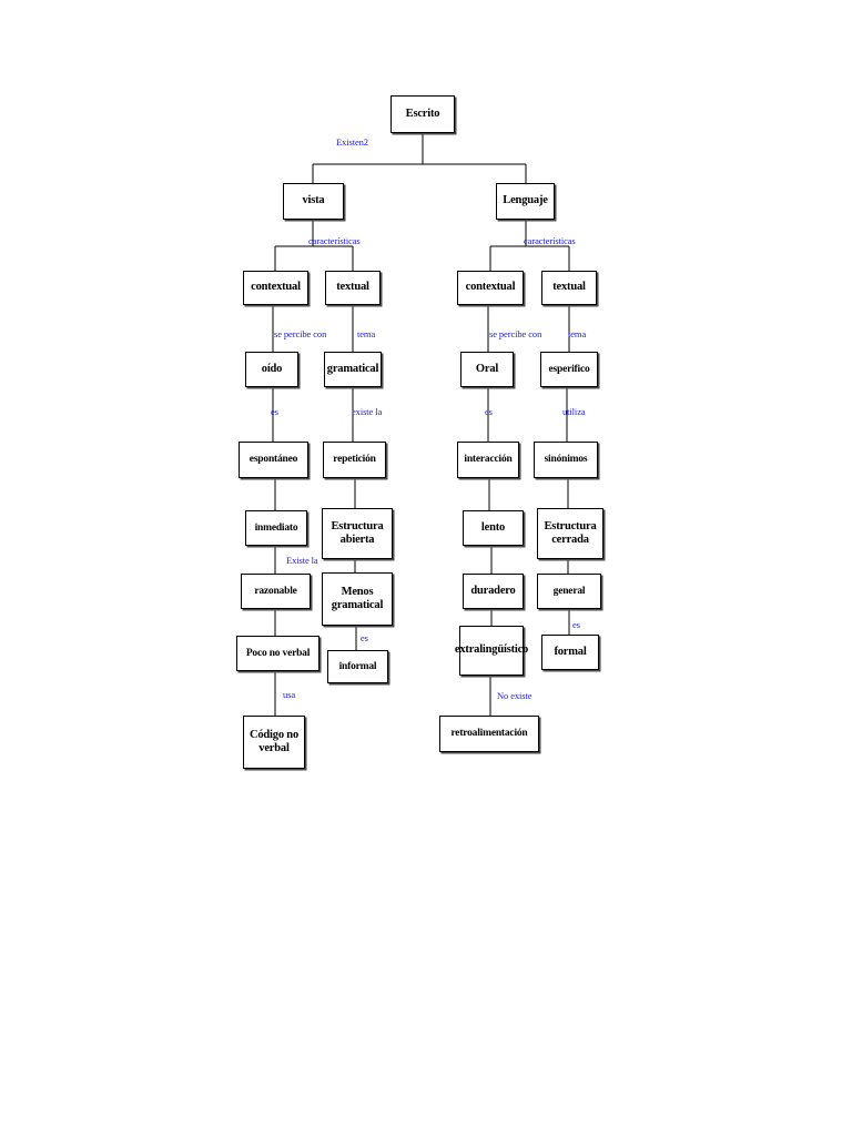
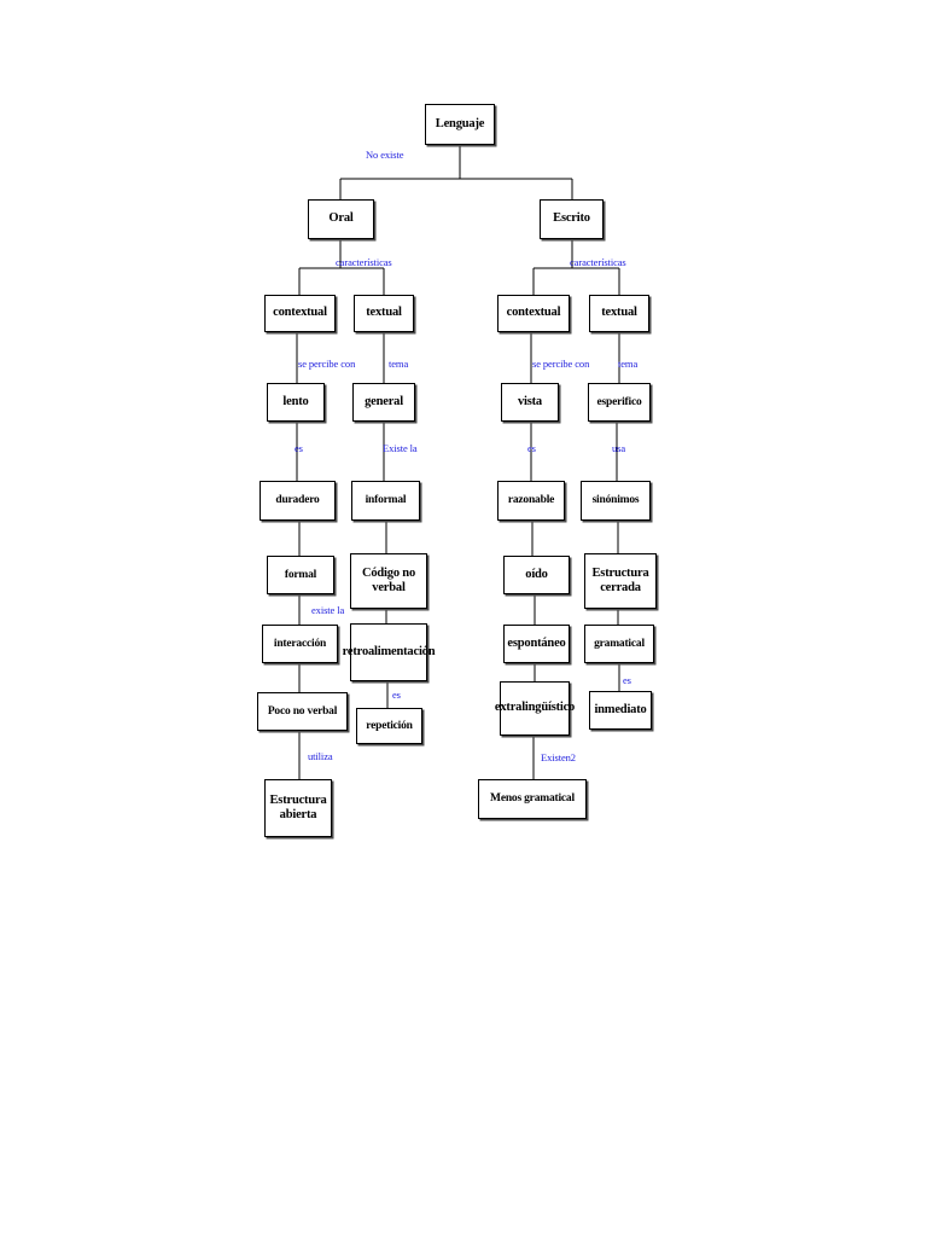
- Escrito
+ Lenguaje
- vista
+ Oral
- Lenguaje
+ Escrito
  contextual
  textual
  contextual
  textual
- oído
+ lento
- gramatical
+ general
- Oral
+ vista
  esperifico
- espontáneo
+ duradero
- repetición
+ informal
- interacción
+ razonable
  sinónimos
- inmediato
+ formal
- Estructura abierta
+ Código no verbal
- lento
+ oído
  Estructura cerrada
- razonable
+ interacción
- Menos gramatical
+ retroalimentación
- duradero
+ espontáneo
- general
+ gramatical
  Poco no verbal
- informal
+ repetición
  extralingüístico
- formal
+ inmediato
- Código no verbal
+ Estructura abierta
- retroalimentación
+ Menos gramatical
- Existen2
+ No existe
  características
  características
  se percibe con
  tema
  se percibe con
  tema
  es
- existe la
+ Existe la
  es
- utiliza
+ usa
- Existe la
+ existe la
  es
  es
- usa
+ utiliza
- No existe
+ Existen2
